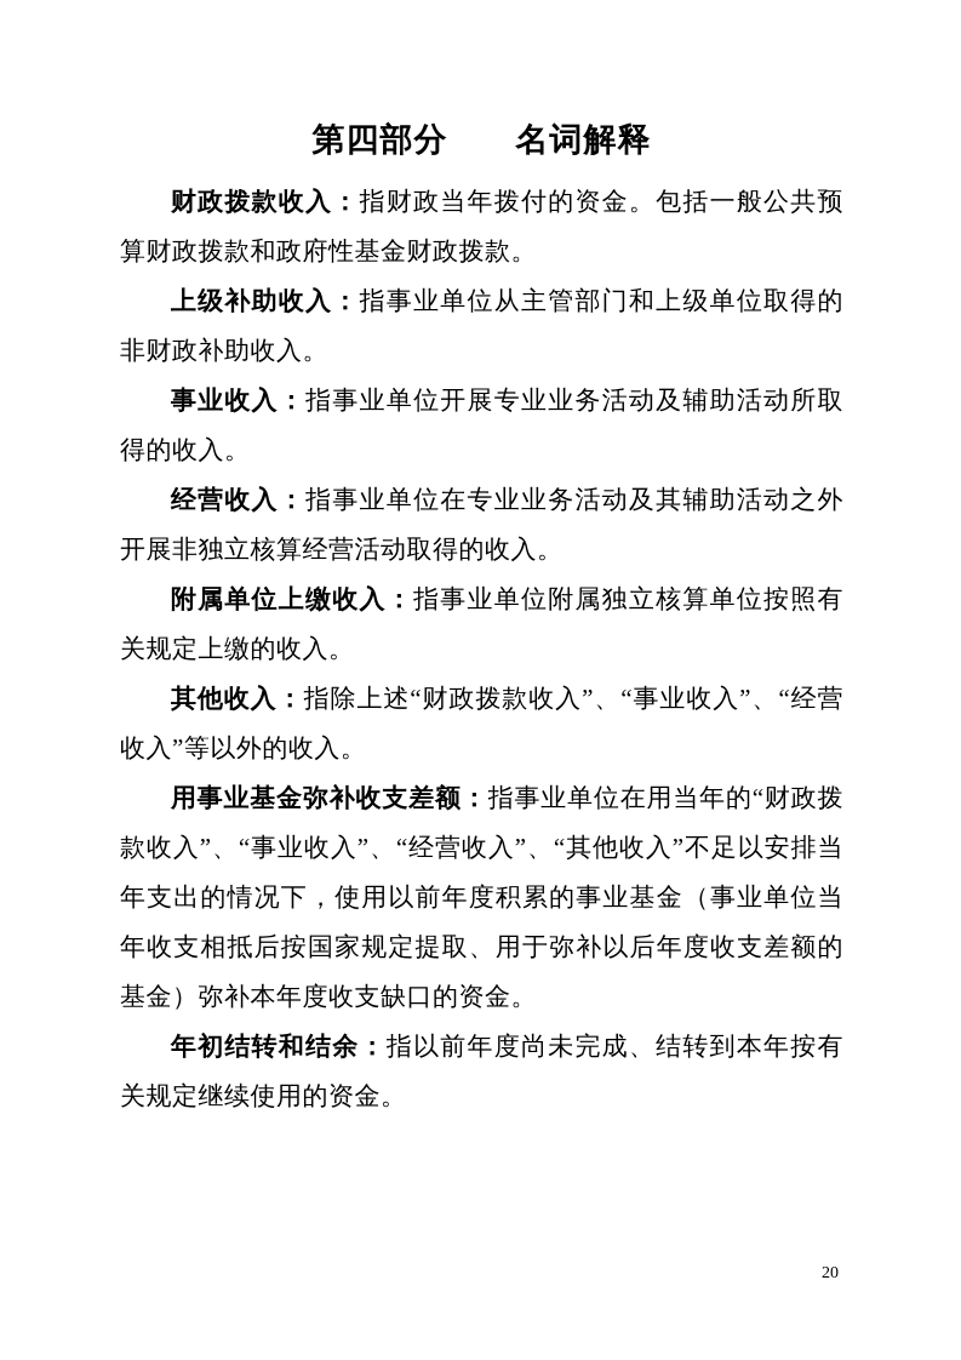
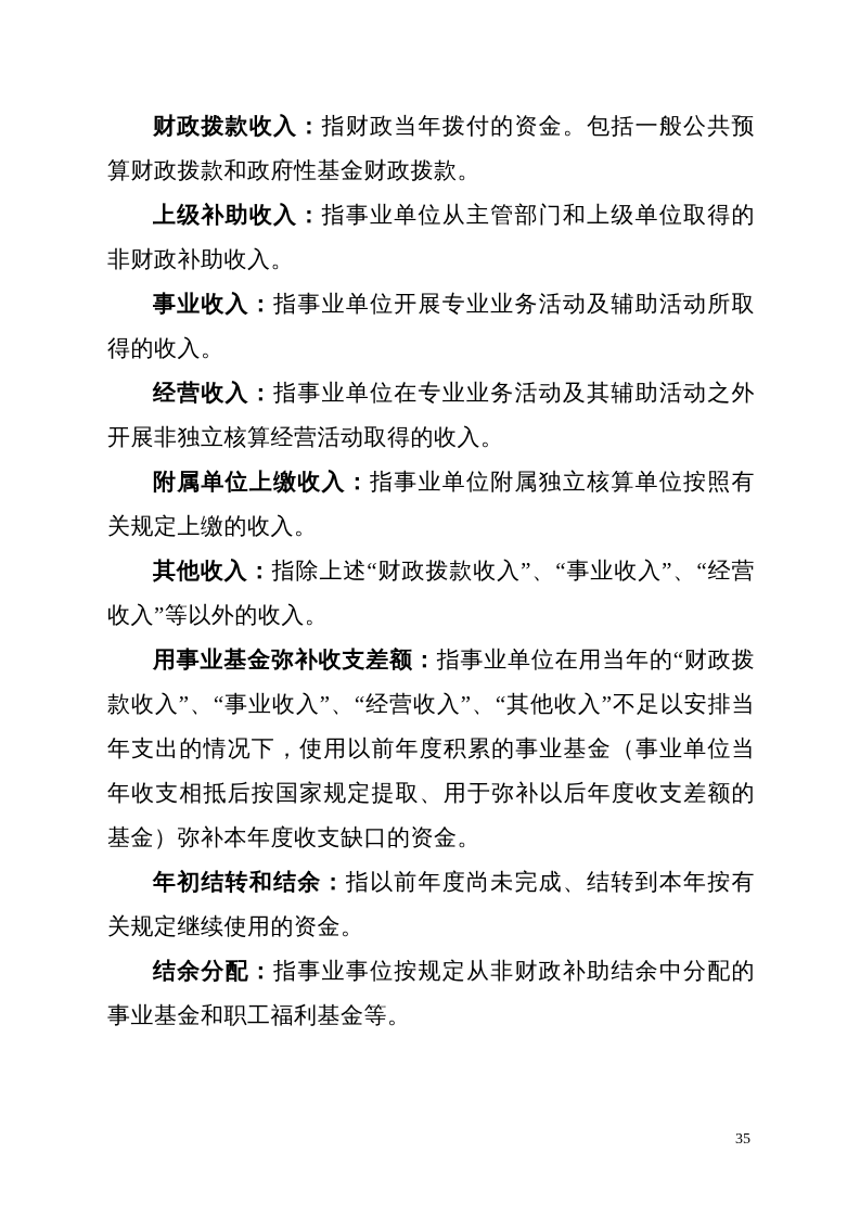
- 第四部分 名词解释
  财政拨款收入：指财政当年拨付的资金。包括一般公共预算财政拨款和政府性基金财政拨款。
  上级补助收入：指事业单位从主管部门和上级单位取得的非财政补助收入。
  事业收入：指事业单位开展专业业务活动及辅助活动所取得的收入。
  经营收入：指事业单位在专业业务活动及其辅助活动之外开展非独立核算经营活动取得的收入。
  附属单位上缴收入：指事业单位附属独立核算单位按照有关规定上缴的收入。
  其他收入：指除上述“财政拨款收入”、“事业收入”、“经营收入”等以外的收入。
  用事业基金弥补收支差额：指事业单位在用当年的“财政拨款收入”、“事业收入”、“经营收入”、“其他收入”不足以安排当年支出的情况下，使用以前年度积累的事业基金（事业单位当年收支相抵后按国家规定提取、用于弥补以后年度收支差额的基金）弥补本年度收支缺口的资金。
  年初结转和结余：指以前年度尚未完成、结转到本年按有关规定继续使用的资金。
+ 结余分配：指事业事位按规定从非财政补助结余中分配的事业基金和职工福利基金等。
- 20
+ 35
